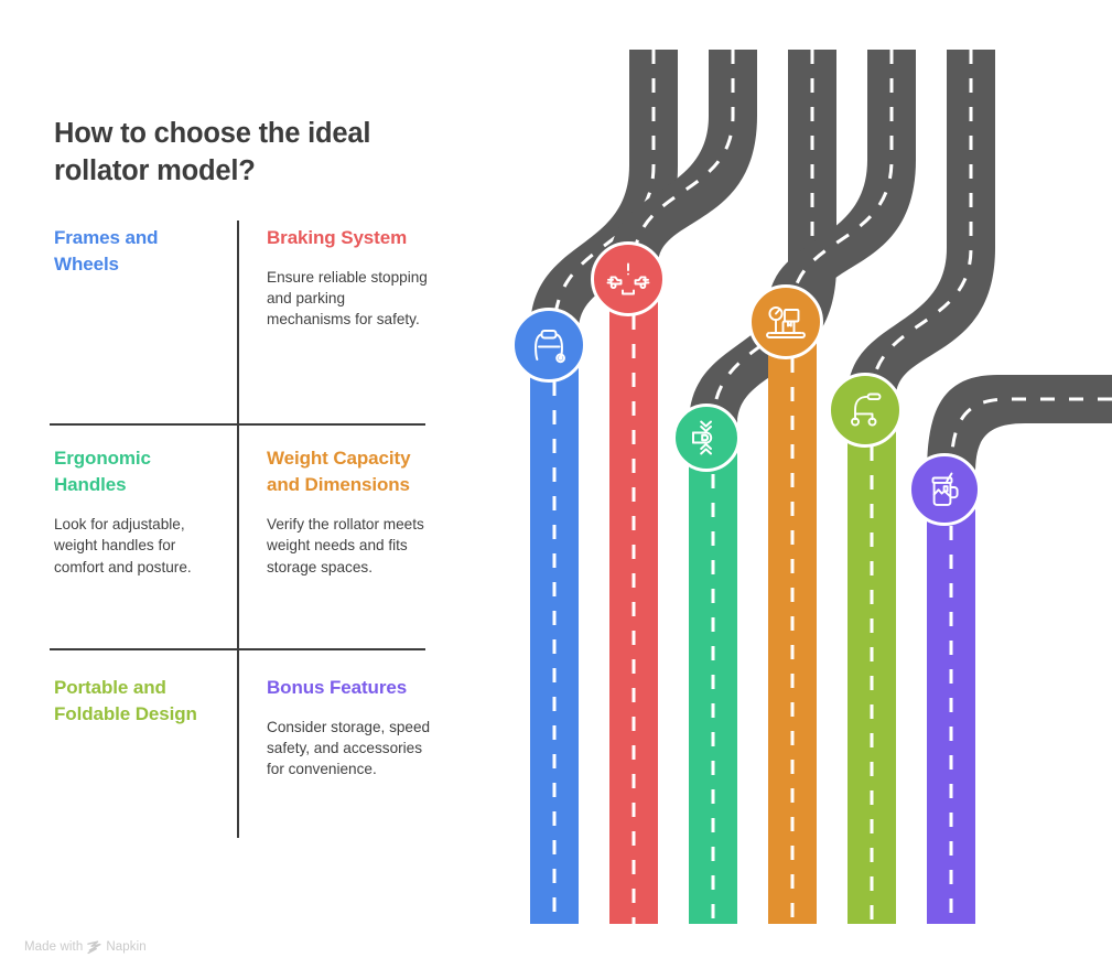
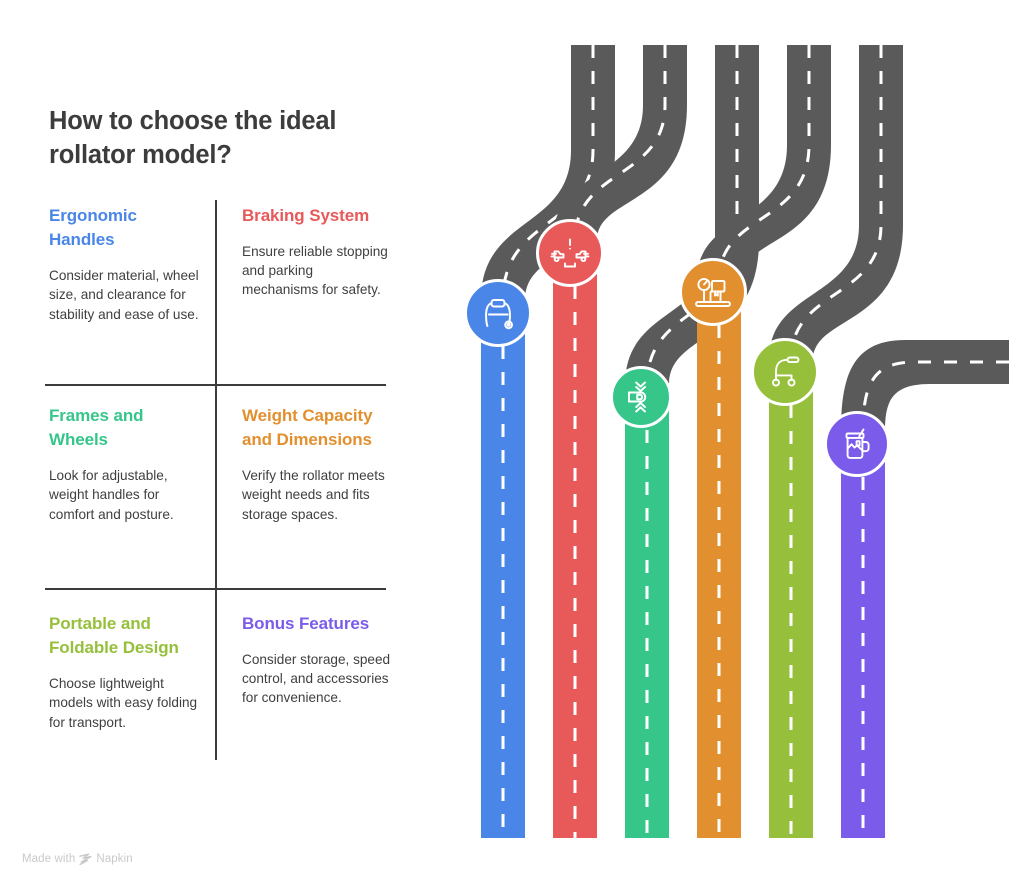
  How to choose the ideal rollator model?
- Frames and Wheels
+ Ergonomic Handles
+ Consider material, wheel size, and clearance for stability and ease of use.
  Braking System
  Ensure reliable stopping and parking mechanisms for safety.
- Ergonomic Handles
+ Frames and Wheels
  Look for adjustable, weight handles for comfort and posture.
  Weight Capacity and Dimensions
  Verify the rollator meets weight needs and fits storage spaces.
  Portable and Foldable Design
+ Choose lightweight models with easy folding for transport.
  Bonus Features
- Consider storage, speed safety, and accessories for convenience.
+ Consider storage, speed control, and accessories for convenience.
  Made with
  Napkin
